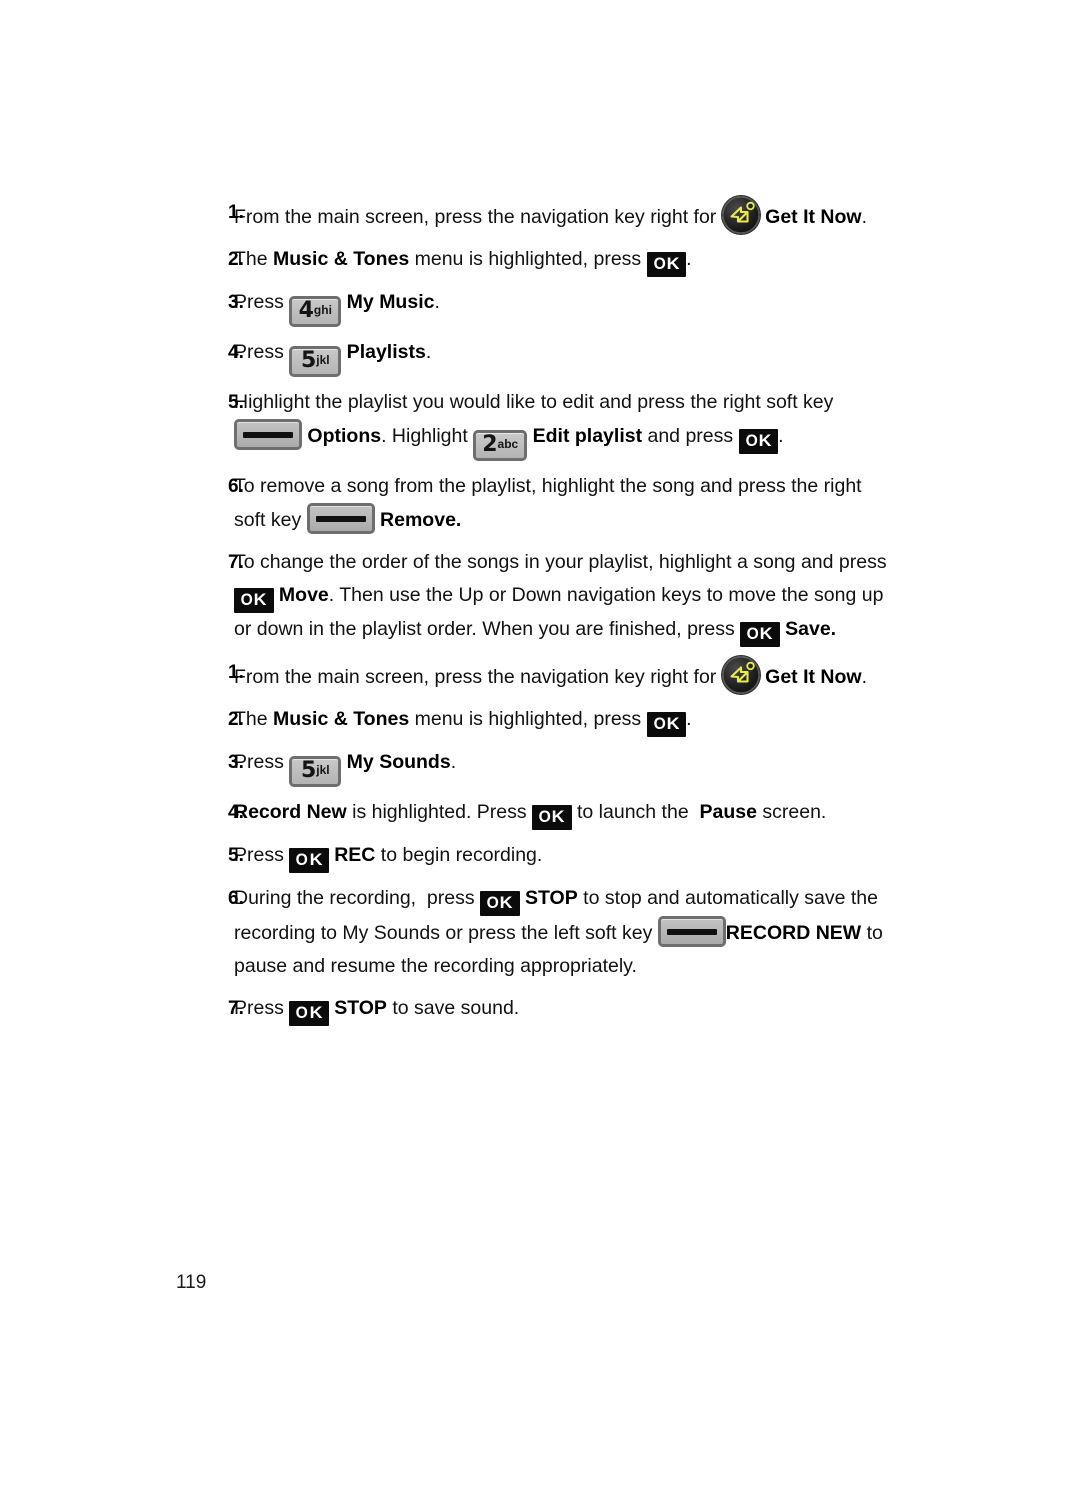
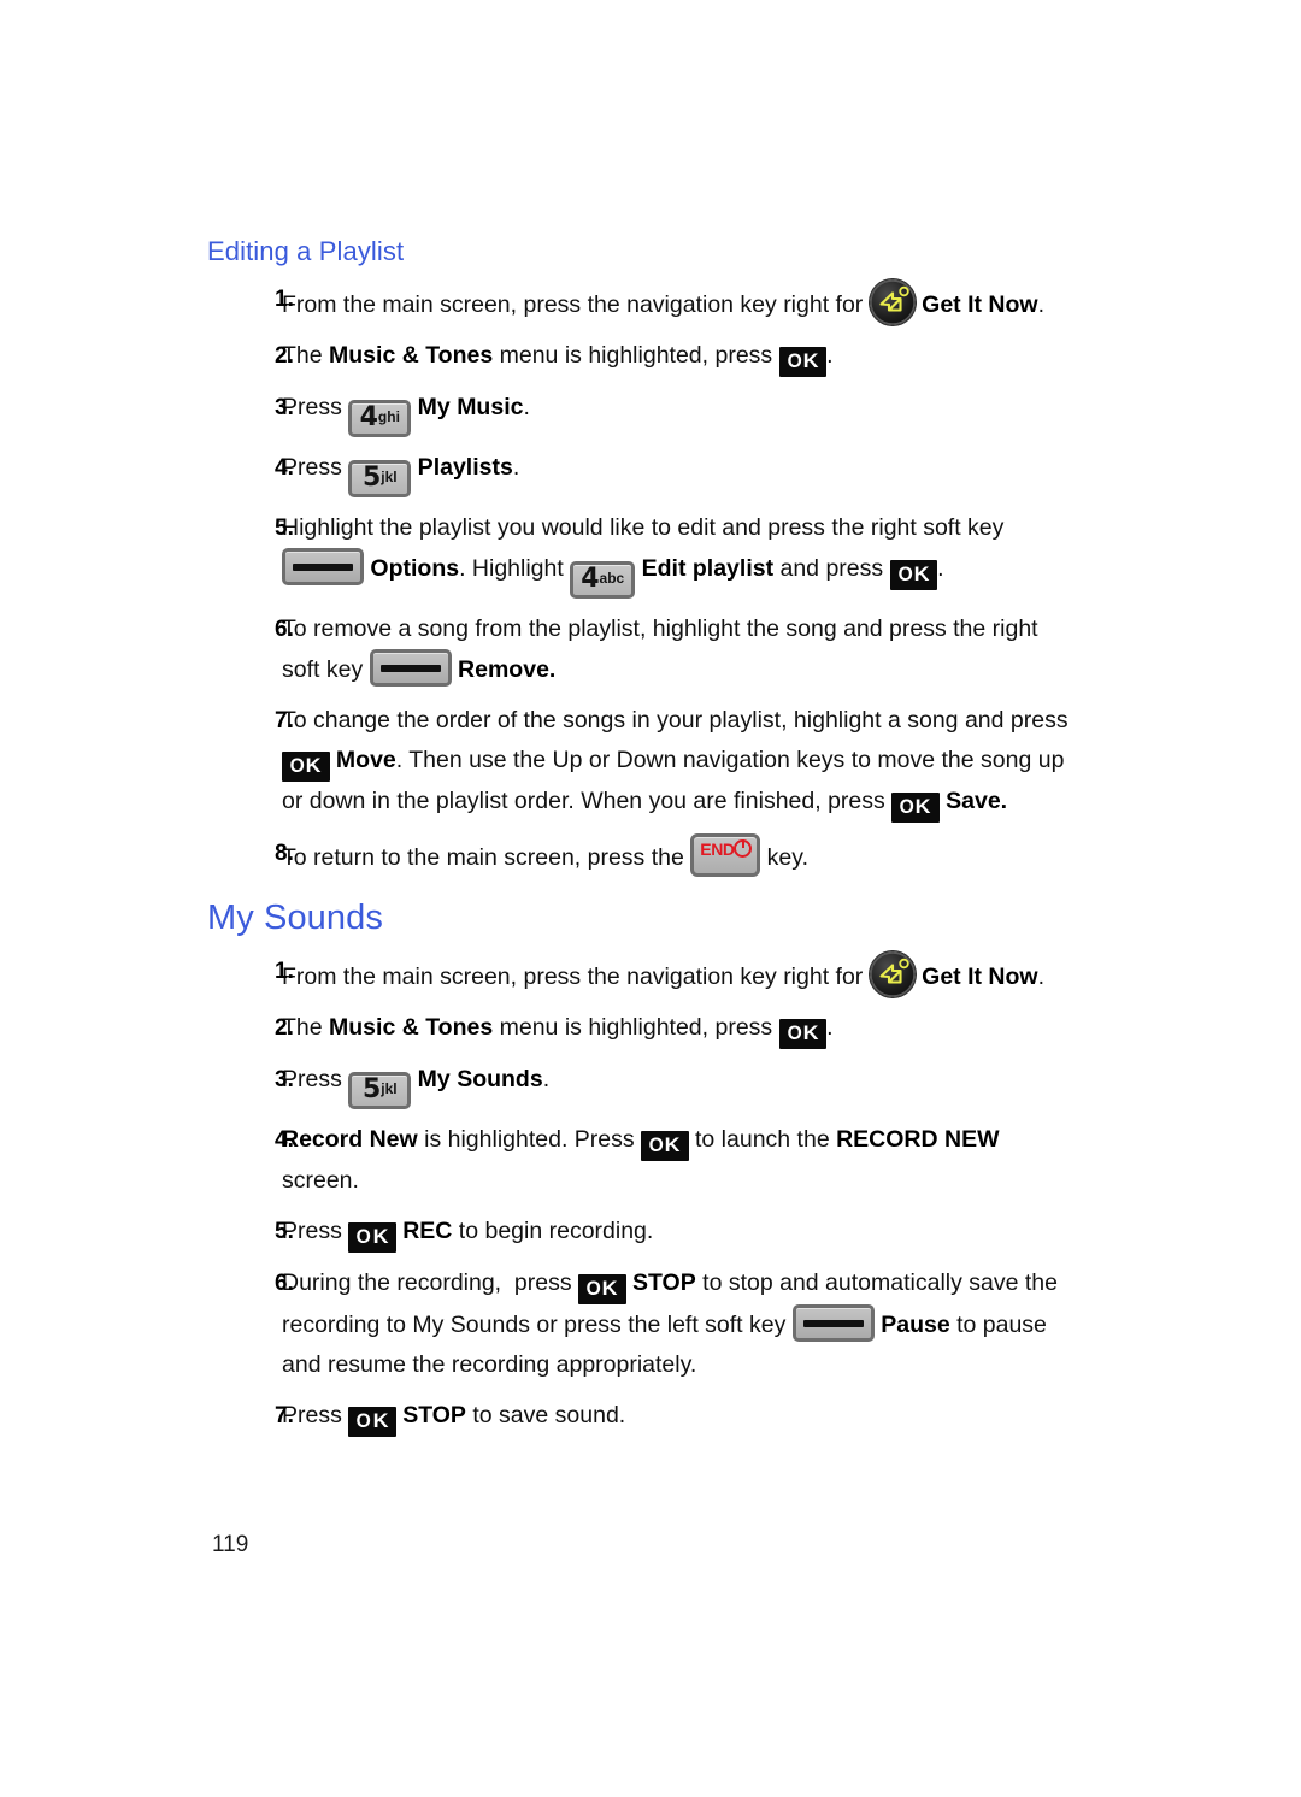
+ Editing a Playlist
  1.
  From the main screen, press the navigation key right for Get It Now.
  2.
  The Music & Tones menu is highlighted, press OK .
  3.
  Press 4ghi My Music.
  4.
  Press 5jkl Playlists.
  5.
- Highlight the playlist you would like to edit and press the right soft key Options. Highlight 2abc Edit playlist and press OK .
+ Highlight the playlist you would like to edit and press the right soft key Options. Highlight 4abc Edit playlist and press OK .
  6.
  To remove a song from the playlist, highlight the song and press the right soft key Remove.
  7.
  To change the order of the songs in your playlist, highlight a song and press OK Move. Then use the Up or Down navigation keys to move the song up or down in the playlist order. When you are finished, press OK Save.
+ 8.
+ To return to the main screen, press the
+ END
+ key.
+ My Sounds
  1.
  From the main screen, press the navigation key right for Get It Now.
  2.
  The Music & Tones menu is highlighted, press OK .
  3.
  Press 5jkl My Sounds.
  4.
- Record New is highlighted. Press OK to launch the Pause screen.
+ Record New is highlighted. Press OK to launch the RECORD NEW screen.
  5.
  Press OK REC to begin recording.
  6.
- During the recording, press OK STOP to stop and automatically save the recording to My Sounds or press the left soft key RECORD NEW to pause and resume the recording appropriately.
+ During the recording, press OK STOP to stop and automatically save the recording to My Sounds or press the left soft key Pause to pause and resume the recording appropriately.
  7.
  Press OK STOP to save sound.
  119
